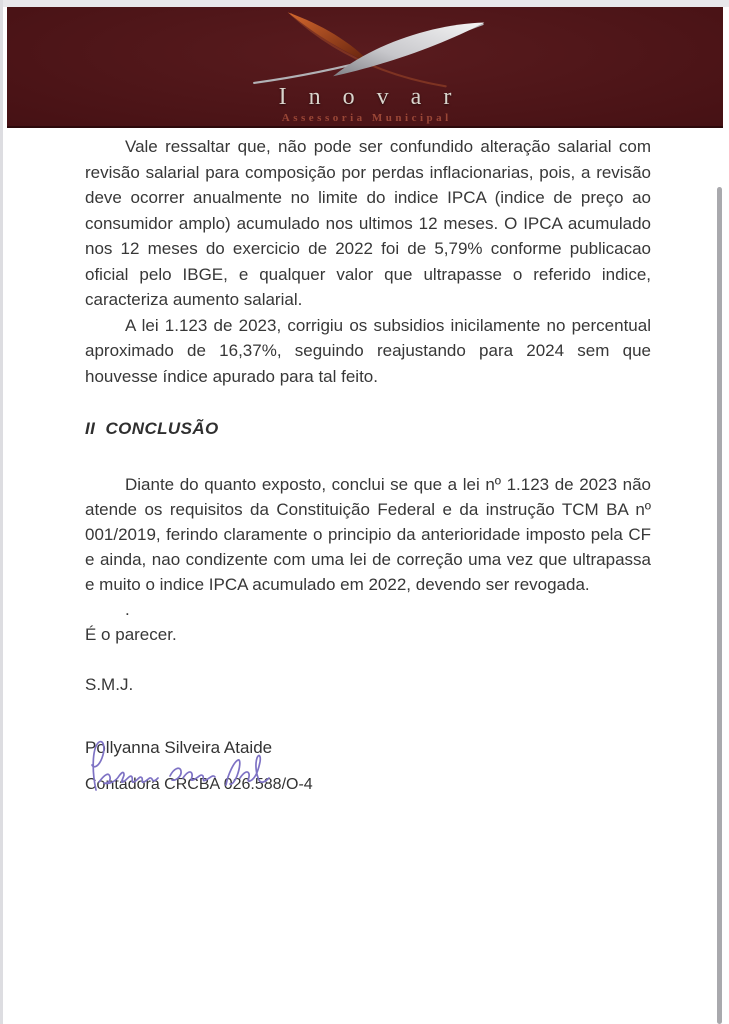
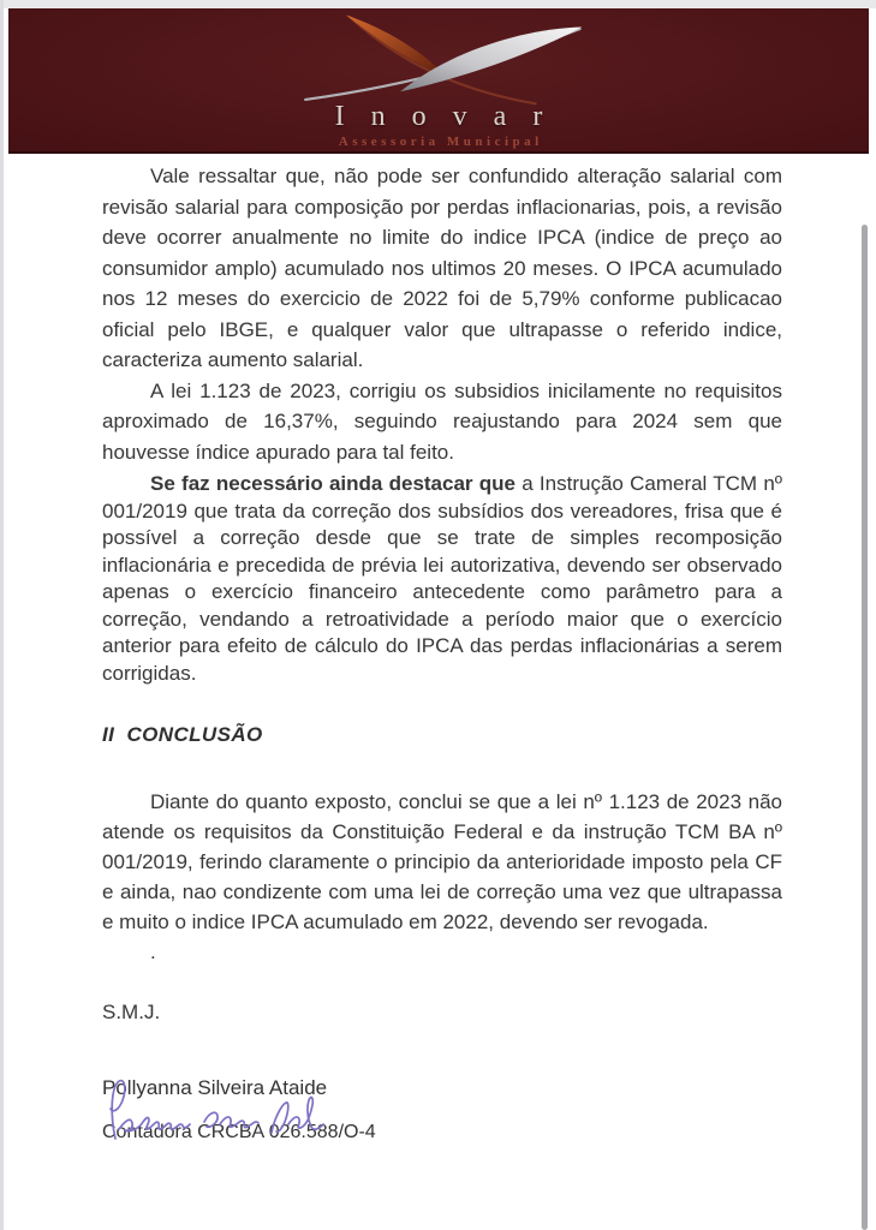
  Inovar
  Assessoria Municipal
- Vale ressaltar que, não pode ser confundido alteração salarial com revisão salarial para composição por perdas inflacionarias, pois, a revisão deve ocorrer anualmente no limite do indice IPCA (indice de preço ao consumidor amplo) acumulado nos ultimos 12 meses. O IPCA acumulado nos 12 meses do exercicio de 2022 foi de 5,79% conforme publicacao oficial pelo IBGE, e qualquer valor que ultrapasse o referido indice, caracteriza aumento salarial.
+ Vale ressaltar que, não pode ser confundido alteração salarial com revisão salarial para composição por perdas inflacionarias, pois, a revisão deve ocorrer anualmente no limite do indice IPCA (indice de preço ao consumidor amplo) acumulado nos ultimos 20 meses. O IPCA acumulado nos 12 meses do exercicio de 2022 foi de 5,79% conforme publicacao oficial pelo IBGE, e qualquer valor que ultrapasse o referido indice, caracteriza aumento salarial.
- A lei 1.123 de 2023, corrigiu os subsidios inicilamente no percentual aproximado de 16,37%, seguindo reajustando para 2024 sem que houvesse índice apurado para tal feito.
+ A lei 1.123 de 2023, corrigiu os subsidios inicilamente no requisitos aproximado de 16,37%, seguindo reajustando para 2024 sem que houvesse índice apurado para tal feito.
+ Se faz necessário ainda destacar que a Instrução Cameral TCM nº 001/2019 que trata da correção dos subsídios dos vereadores, frisa que é possível a correção desde que se trate de simples recomposição inflacionária e precedida de prévia lei autorizativa, devendo ser observado apenas o exercício financeiro antecedente como parâmetro para a correção, vendando a retroatividade a período maior que o exercício anterior para efeito de cálculo do IPCA das perdas inflacionárias a serem corrigidas.
  II CONCLUSÃO
  Diante do quanto exposto, conclui se que a lei nº 1.123 de 2023 não atende os requisitos da Constituição Federal e da instrução TCM BA nº 001/2019, ferindo claramente o principio da anterioridade imposto pela CF e ainda, nao condizente com uma lei de correção uma vez que ultrapassa e muito o indice IPCA acumulado em 2022, devendo ser revogada.
  .
- É o parecer.
  S.M.J.
  Pollyanna Silveira Ataide
  Contadora CRCBA 026.588/O-4
